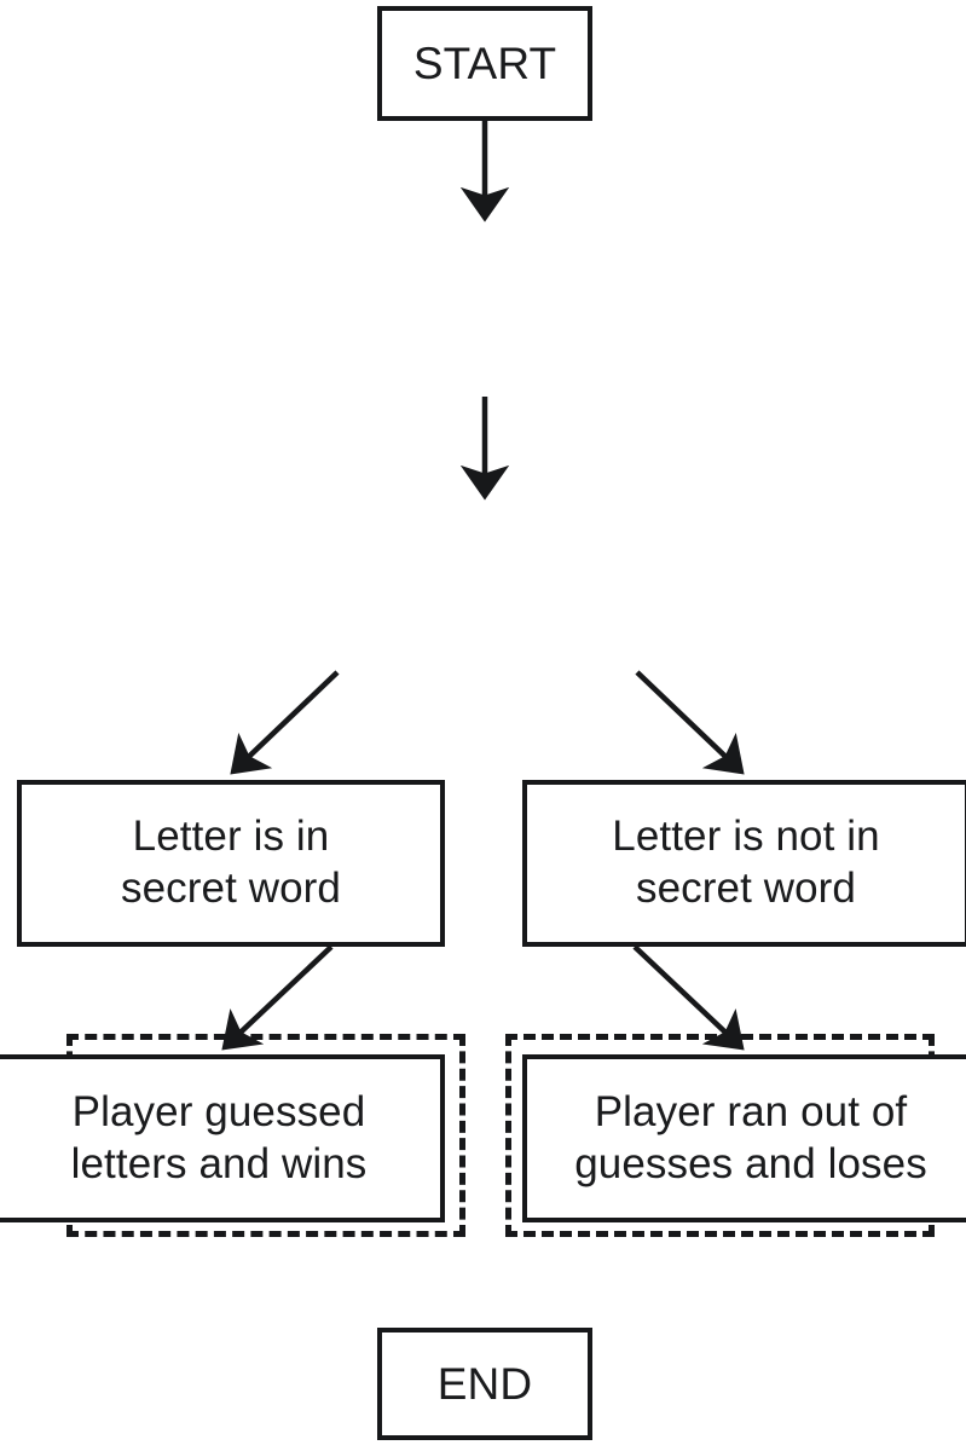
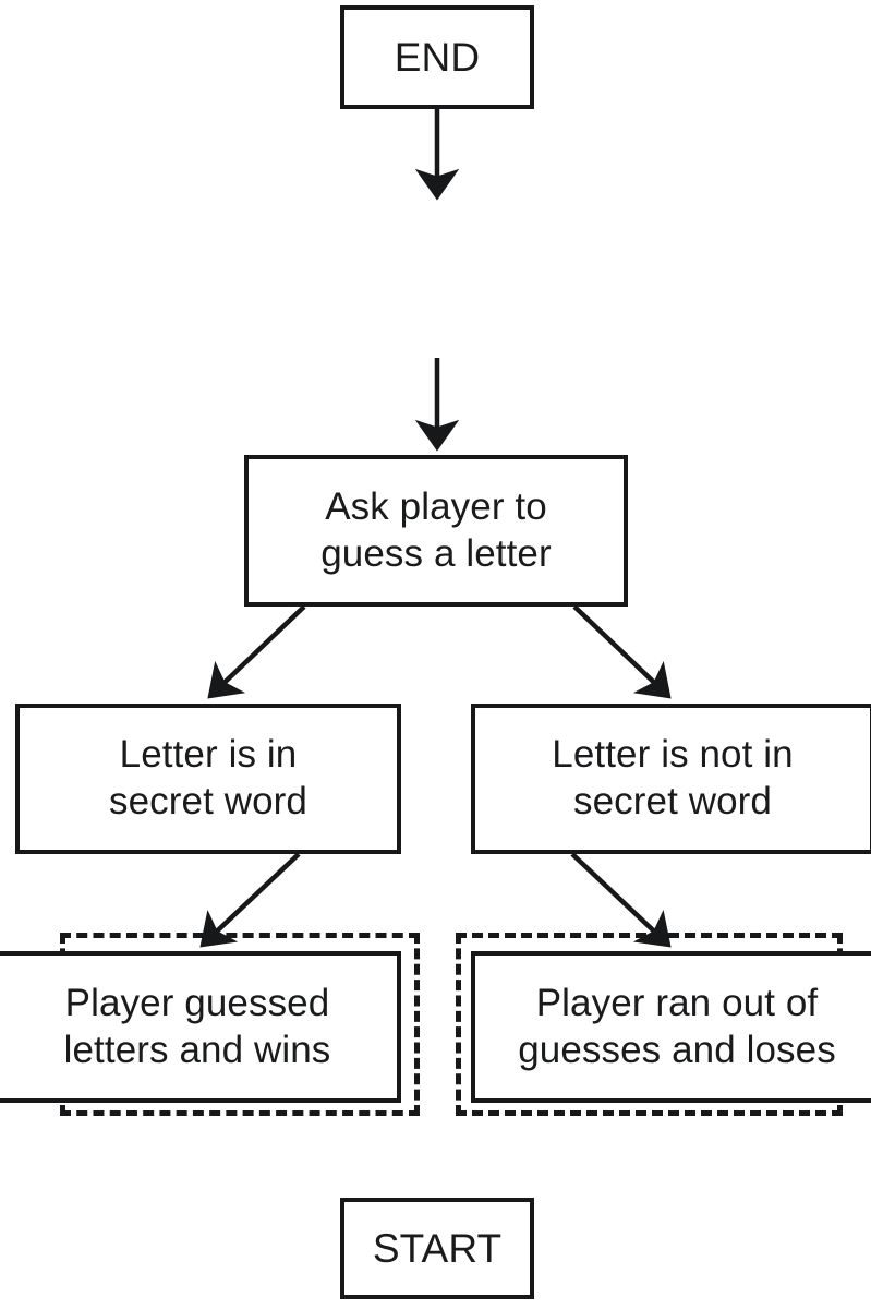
- START
+ END
+ Ask player to
+ guess a letter
  Letter is in
  secret word
  Letter is not in
  secret word
  Player guessed
  letters and wins
  Player ran out of
  guesses and loses
- END
+ START
